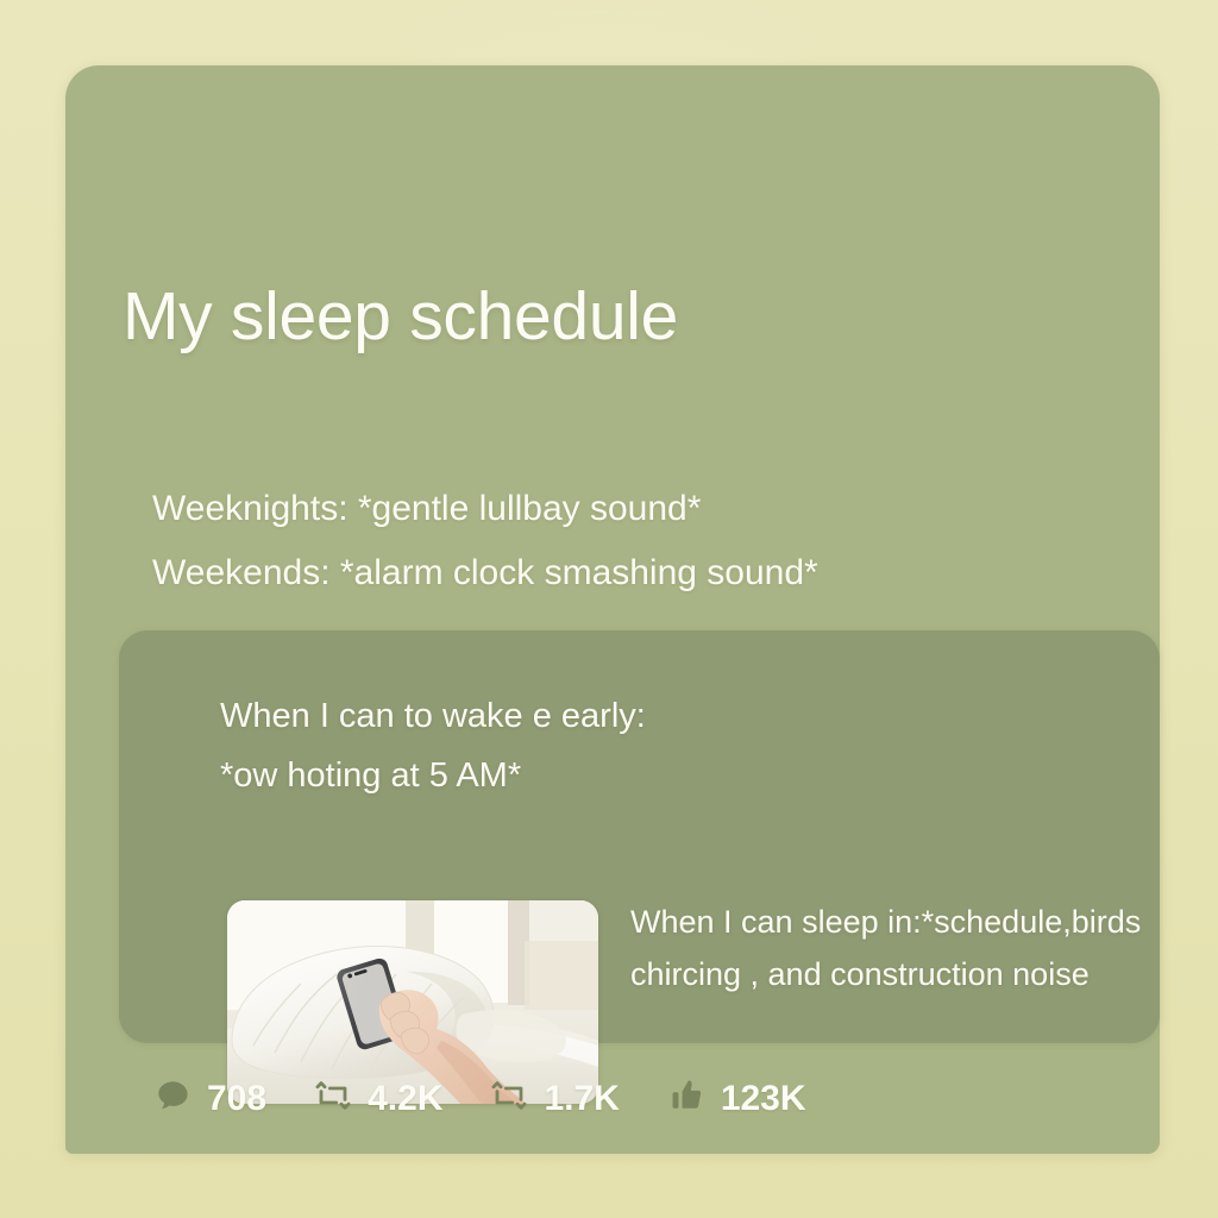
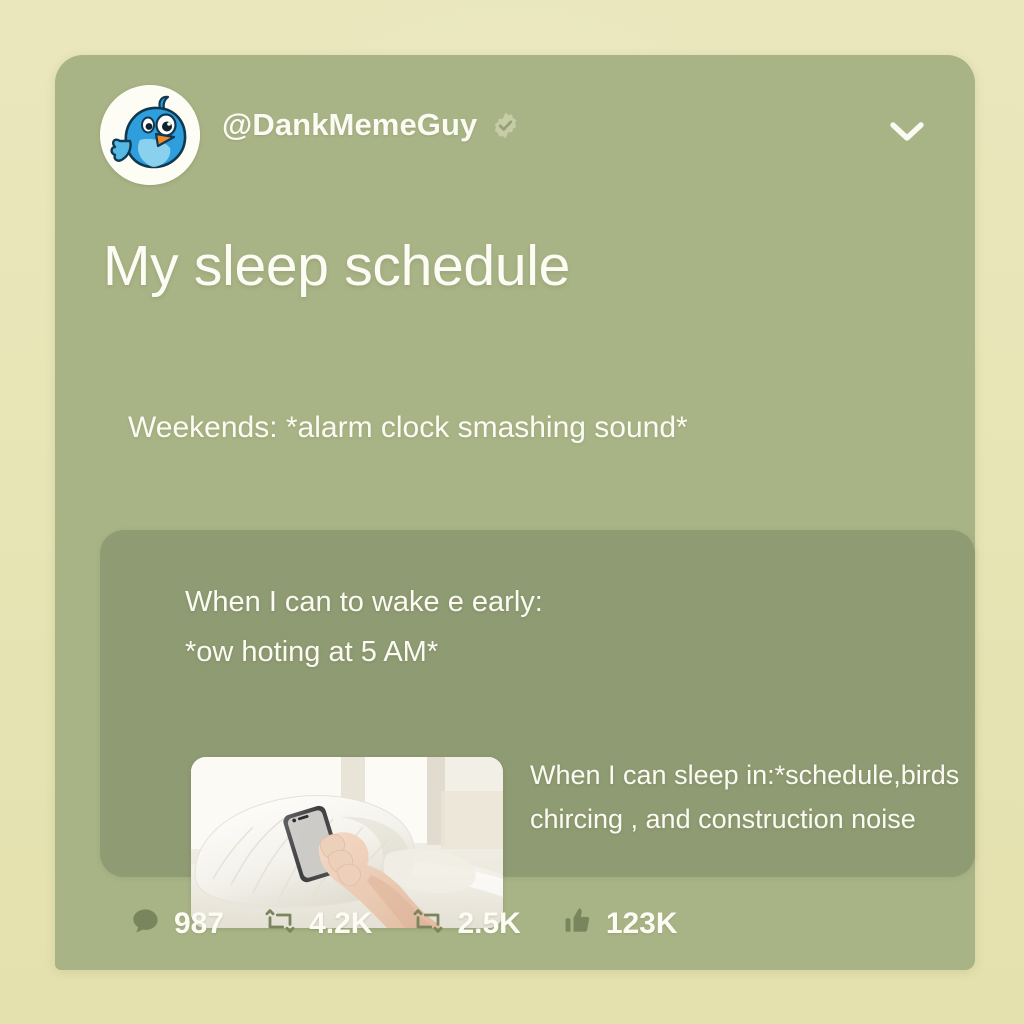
+ @DankMemeGuy
  My sleep schedule
- Weeknights: *gentle lullbay sound*
  Weekends: *alarm clock smashing sound*
  When I can to wake e early:
  *ow hoting at 5 AM*
  When I can sleep in:*schedule,birds chircing , and construction noise
- 708
+ 987
  4.2K
- 1.7K
+ 2.5K
  123K
